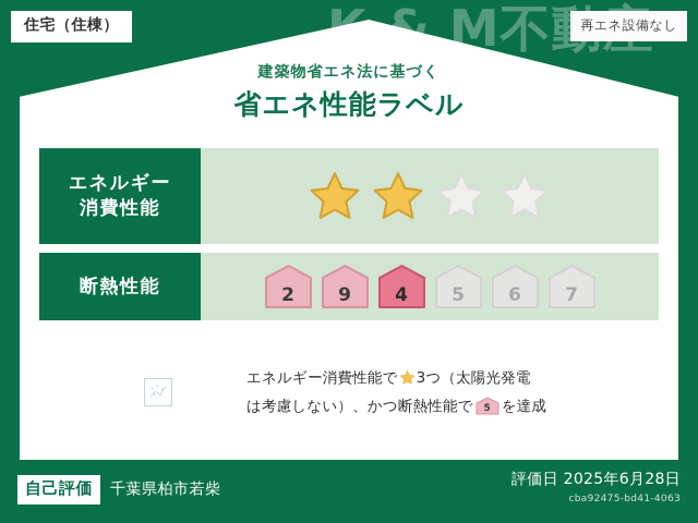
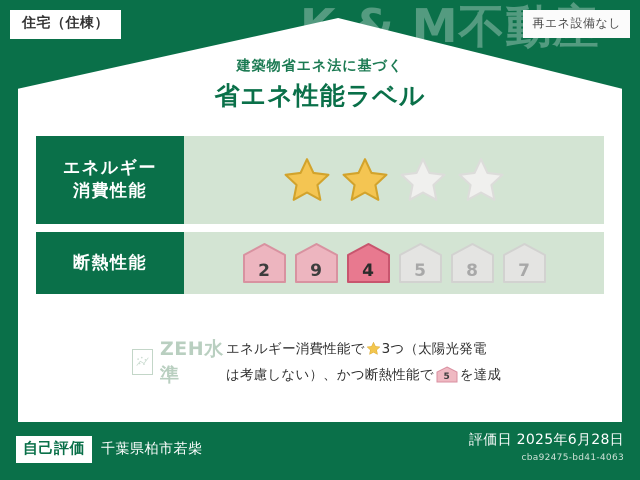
  住宅（住棟）
  再エネ設備なし
  建築物省エネ法に基づく
  省エネ性能ラベル
  エネルギー
  消費性能
  断熱性能
  2
  9
  4
  5
- 6
+ 8
  7
+ ZEH水準
  エネルギー消費性能で 3つ（太陽光発電
  は考慮しない）、かつ断熱性能で
  5
  を達成
  自己評価
  千葉県柏市若柴
  評価日 2025年6月28日
  cba92475-bd41-4063
